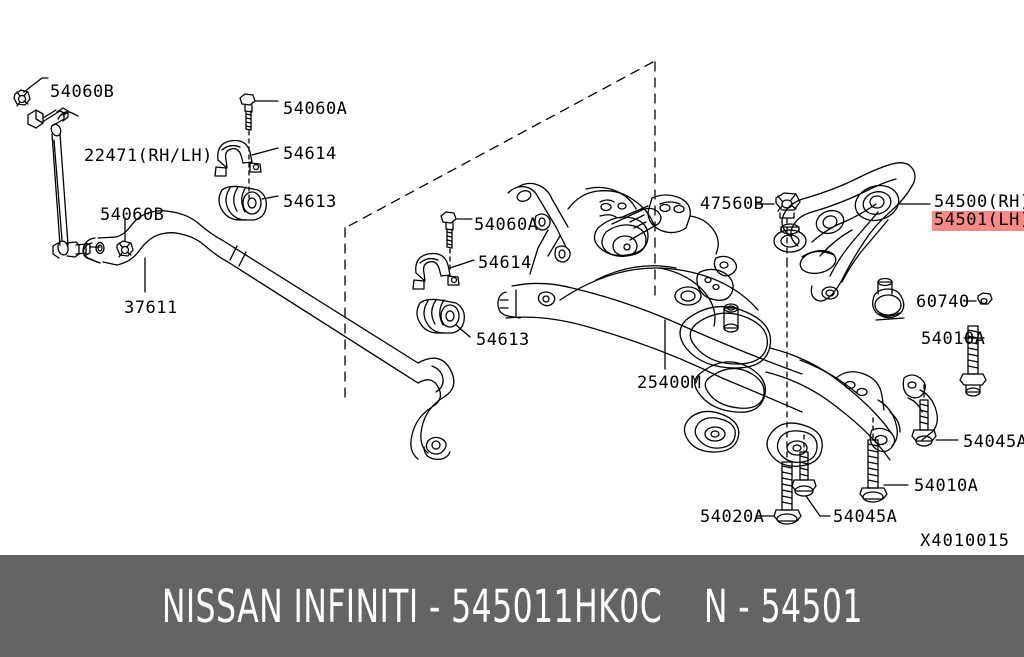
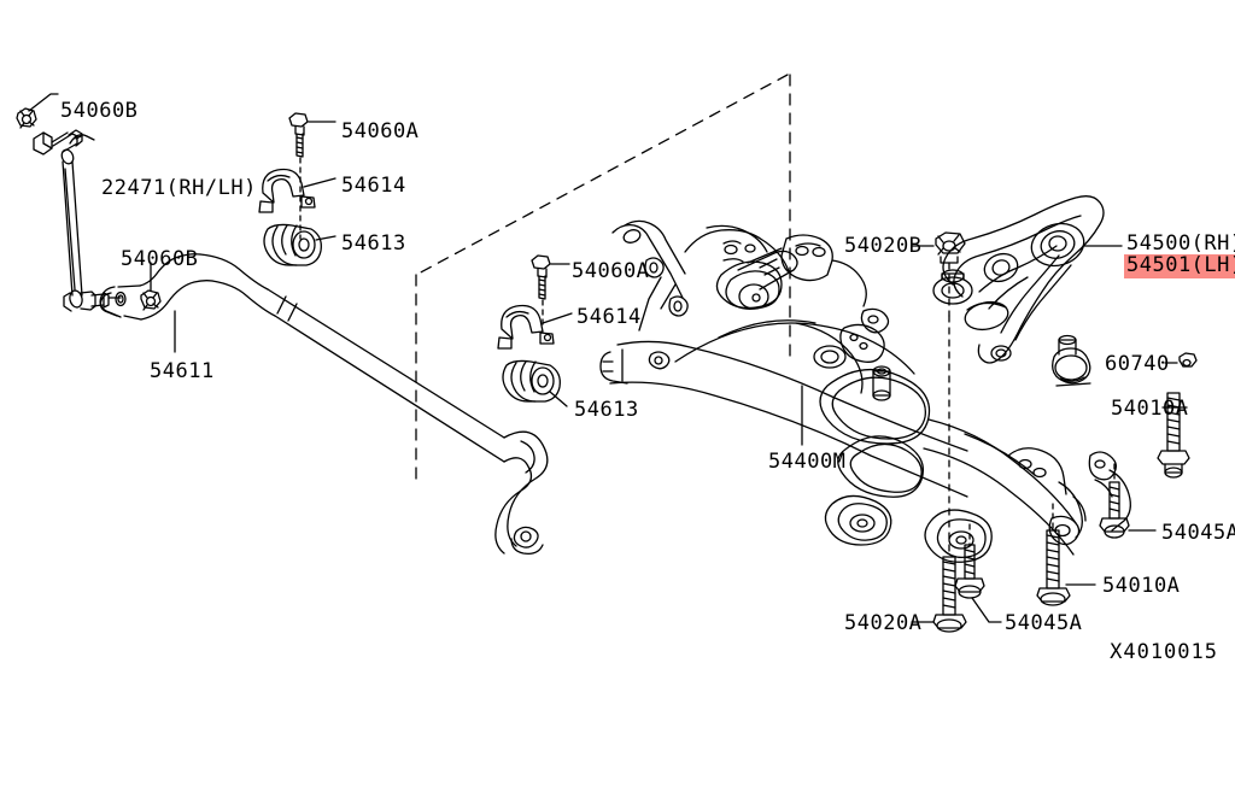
  54060B
  54060A
  22471(RH/LH)
  54614
  54613
  54060B
  54060A
  54614
  54613
- 37611
+ 54611
- 47560B
+ 54020B
  54500(RH
  54501(LH
  60740
  54010A
- 25400M
+ 54400M
  54045A
  54010A
  54045A
  54020A
  X4010015
- NISSAN INFINITI - 545011HK0C N - 54501
